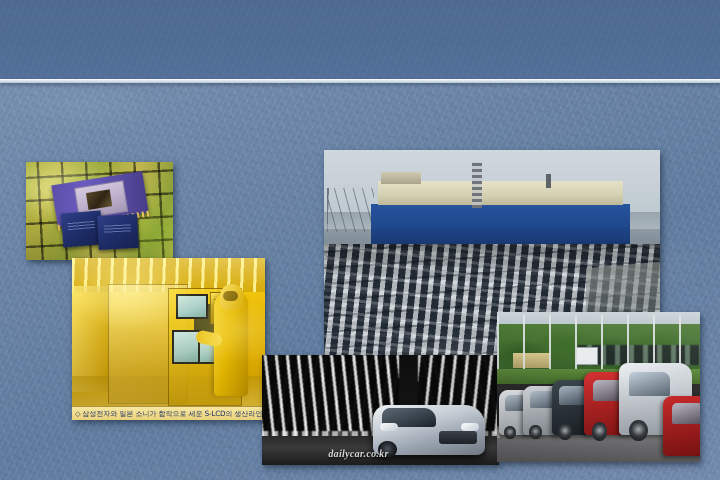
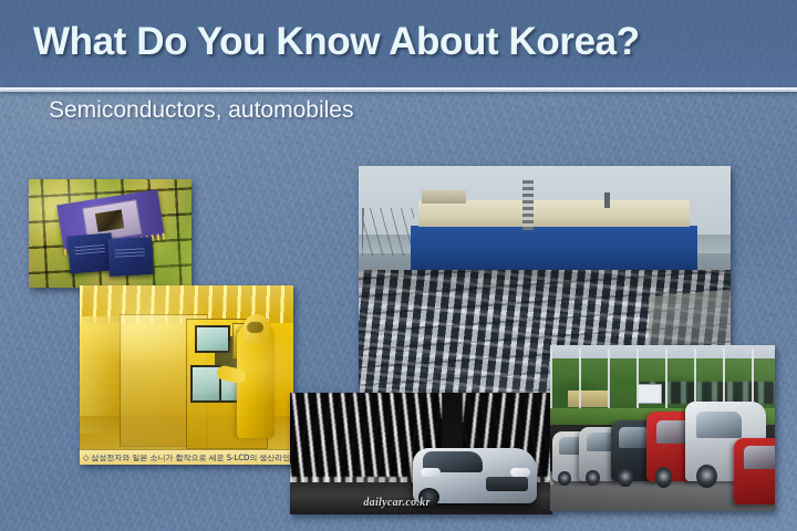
+ What Do You Know About Korea?
+ Semiconductors, automobiles
  ◇ 삼성전자와 일본 소니가 합작으로 세운 S-LCD의 생산라인
  dailycar.co.kr
